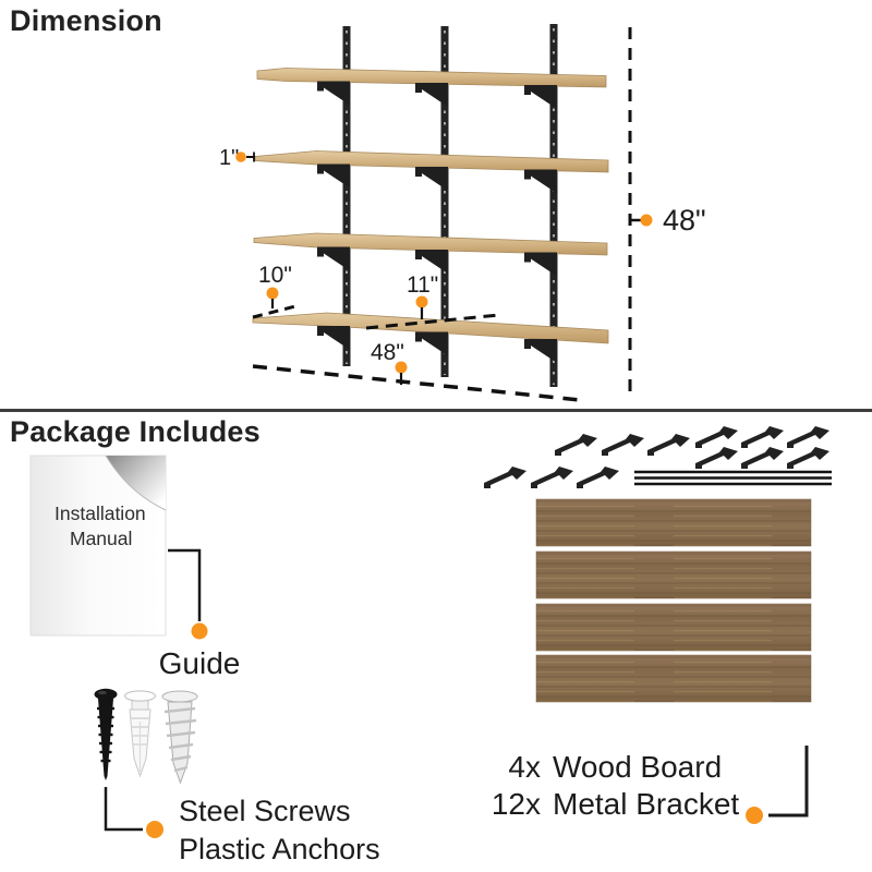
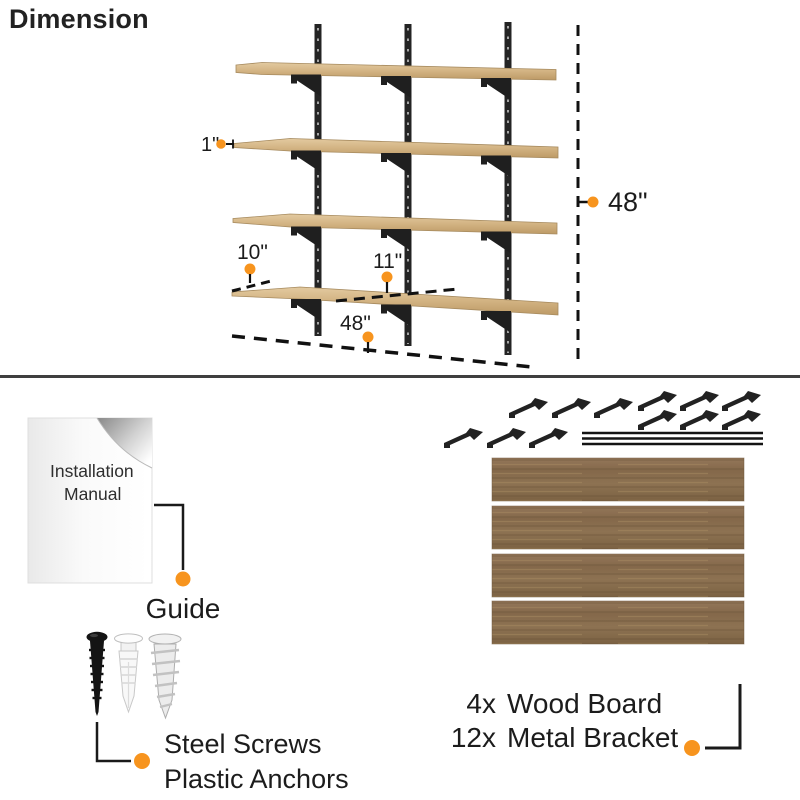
  Dimension
  48"
  1"
  10"
  11"
  48"
- Package Includes
  Installation
  Manual
  Guide
  Steel Screws
  Plastic Anchors
  4x
  Wood Board
  12x
  Metal Bracket
